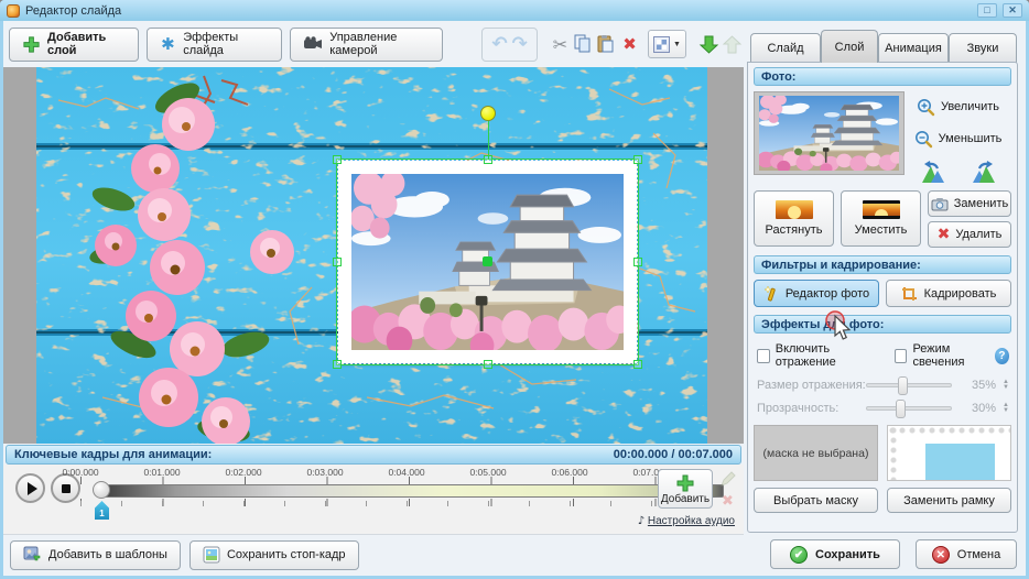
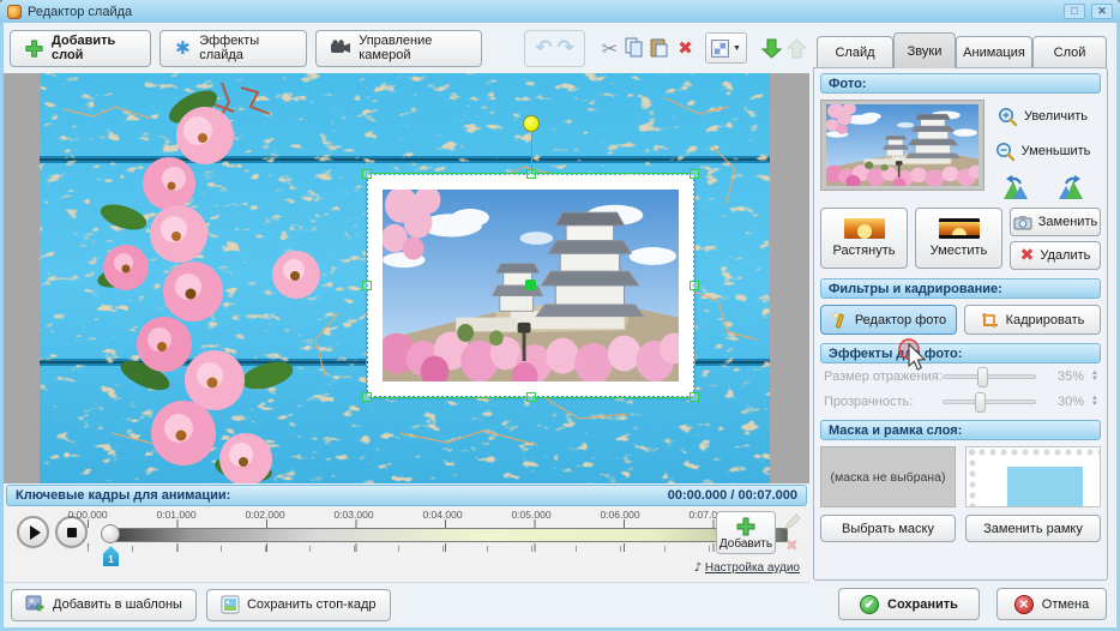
  Редактор слайда
  □
  ✕
  Добавить слой
  ✱
  Эффекты слайда
  Управление камерой
  ↶
  ↷
  ✂
  ✖
  Ключевые кадры для анимации:
  00:00.000 / 00:07.000
  0:00.000
  0:01.000
  0:02.000
  0:03.000
  0:04.000
  0:05.000
  0:06.000
  0:07.0
  1
  Добавить
  ✖
  ♪ Настройка аудио
  Добавить в шаблоны
  Сохранить стоп-кадр
  Слайд
- Слой
+ Звуки
  Анимация
- Звуки
+ Слой
  Фото:
  Увеличить
  Уменьшить
  Растянуть
  Уместить
  Заменить
  ✖
  Удалить
  Фильтры и кадрирование:
  Редактор фото
  Кадрировать
  Эффекты д фото:
- Включить отражение
- Режим свечения
- ?
  Размер отражения:
  35%
  Прозрачность:
  30%
+ Маска и рамка слоя:
  (маска не выбрана)
  Выбрать маску
  Заменить рамку
  ✔
  Сохранить
  ✕
  Отмена
